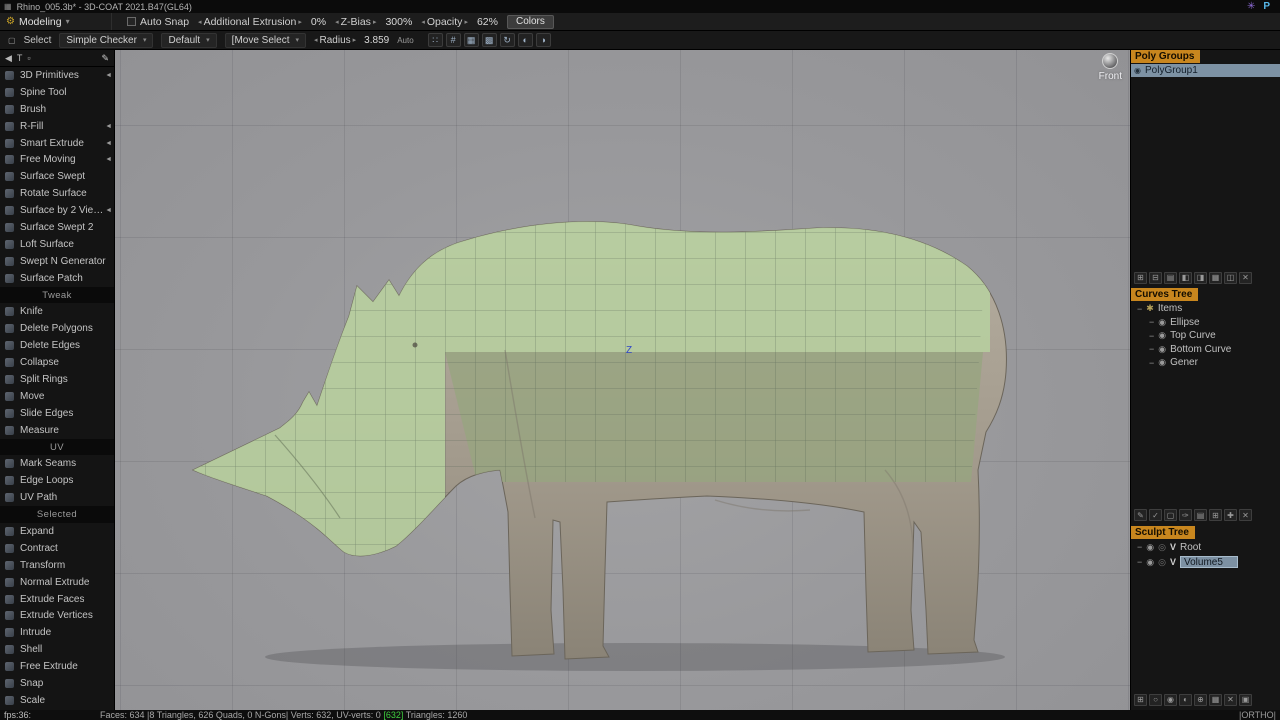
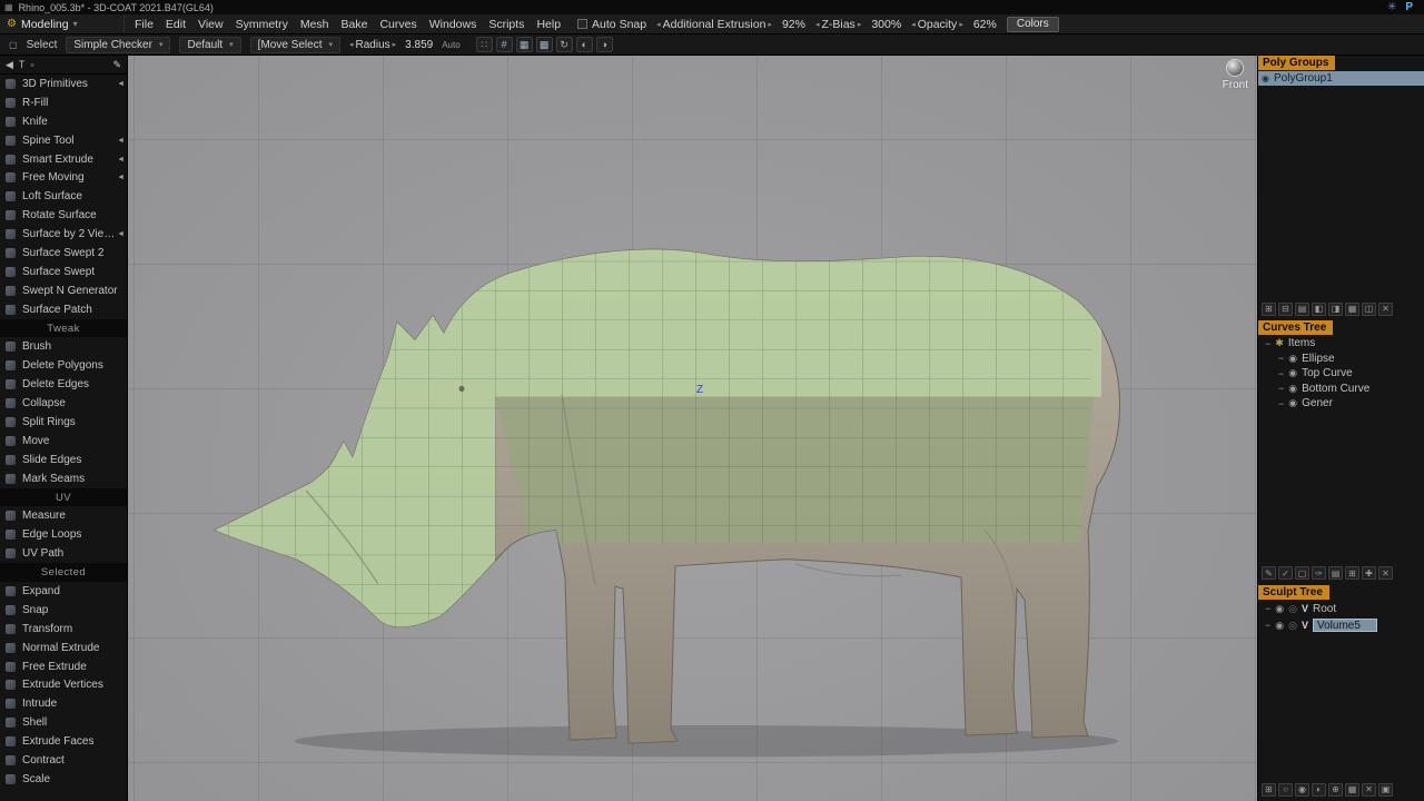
  ▦
  Rhino_005.3b* - 3D-COAT 2021.B47(GL64)
  ✳
  P
  ⚙
  Modeling
  ▾
+ File
+ Edit
+ View
+ Symmetry
+ Mesh
+ Bake
+ Curves
+ Windows
+ Scripts
+ Help
  Auto Snap
  Additional Extrusion
- 0%
+ 92%
  Z-Bias
  300%
  Opacity
  62%
  Colors
  ▢
  Select
  Simple Checker
  Default
  [Move Select
  Radius
  3.859
  Auto
  ∷
  #
  ▦
  ▩
  ↻
  ◐
  ◑
  ◀
  T
  ▫
  ✎
  3D Primitives
- Spine Tool
+ R-Fill
- Brush
+ Knife
- R-Fill
+ Spine Tool
  Smart Extrude
  Free Moving
- Surface Swept
+ Loft Surface
  Rotate Surface
  Surface by 2 Views
  Surface Swept 2
- Loft Surface
+ Surface Swept
  Swept N Generator
  Surface Patch
  Tweak
- Knife
+ Brush
  Delete Polygons
  Delete Edges
  Collapse
  Split Rings
  Move
  Slide Edges
- Measure
+ Mark Seams
  UV
- Mark Seams
+ Measure
  Edge Loops
  UV Path
  Selected
  Expand
- Contract
+ Snap
  Transform
  Normal Extrude
- Extrude Faces
+ Free Extrude
  Extrude Vertices
  Intrude
  Shell
- Free Extrude
+ Extrude Faces
- Snap
+ Contract
  Scale
  Front
  Z
  Poly Groups
  ◉
  PolyGroup1
  ⊞
  ⊟
  ▤
  ◧
  ◨
  ▦
  ◫
  ✕
  Curves Tree
  −
  ✱
  Items
  −
  ◉
  Ellipse
  −
  ◉
  Top Curve
  −
  ◉
  Bottom Curve
  −
  ◉
  Gener
  ✎
  ✓
  ▢
  ✑
  ▤
  ⊞
  ✚
  ✕
  Sculpt Tree
  −
  ◉
  ◎
  V
  Root
  −
  ◉
  ◎
  V
  Volume5
  ⊞
  ○
  ◉
  ◐
  ⊕
  ▦
  ✕
  ▣
- fps:36:
- Faces: 634 |8 Triangles, 626 Quads, 0 N-Gons| Verts: 632, UV-verts: 0 [632] Triangles: 1260
- |ORTHO|
